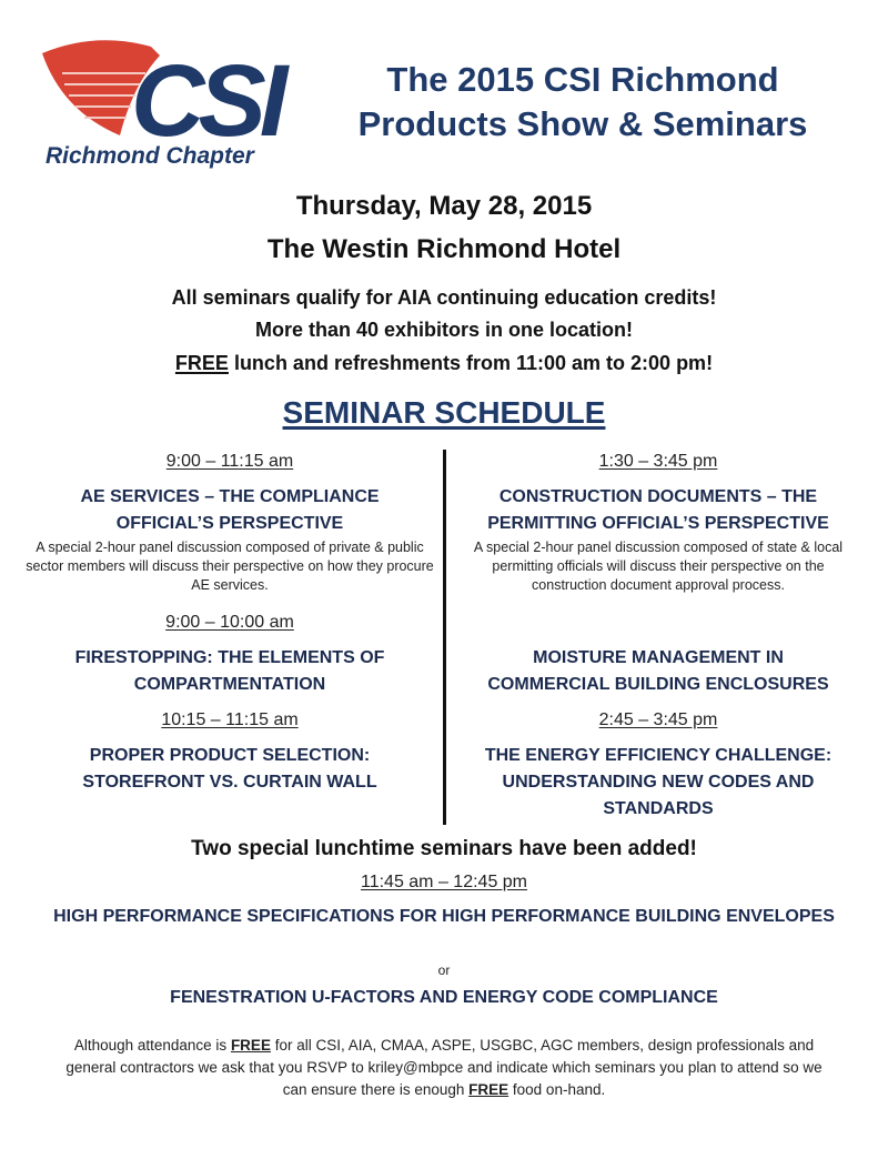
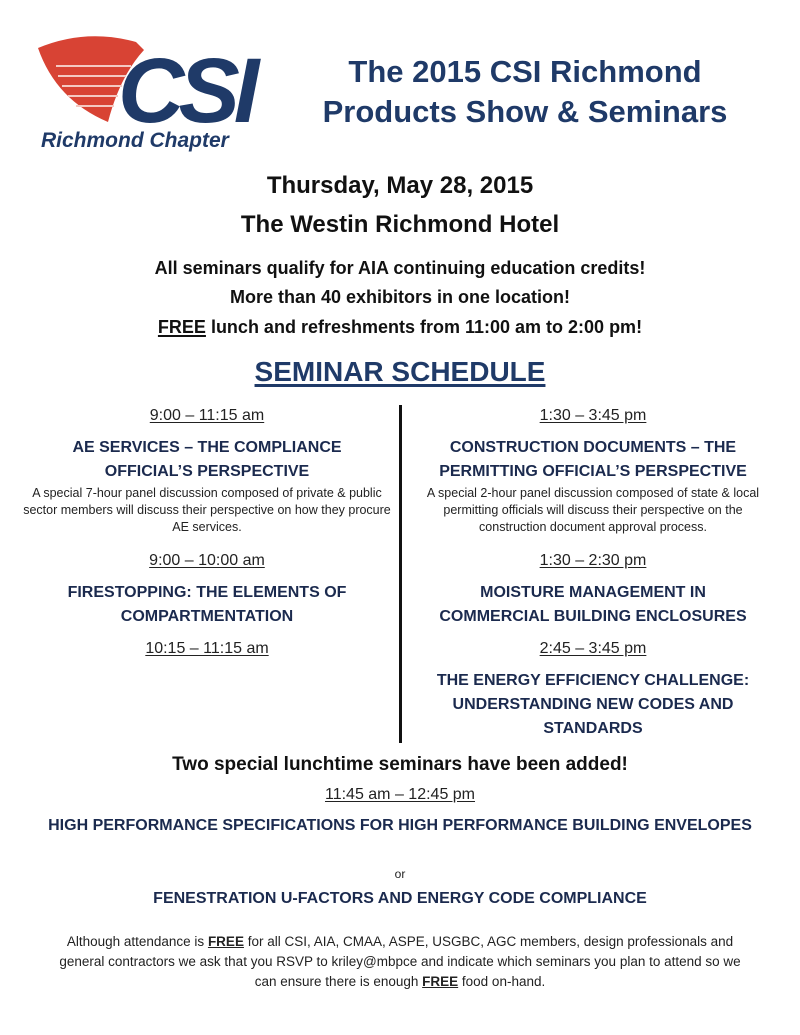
  CSI
  Richmond Chapter
  The 2015 CSI Richmond
  Products Show & Seminars
  Thursday, May 28, 2015
  The Westin Richmond Hotel
  All seminars qualify for AIA continuing education credits!
  More than 40 exhibitors in one location!
  FREE lunch and refreshments from 11:00 am to 2:00 pm!
  SEMINAR SCHEDULE
  9:00 – 11:15 am
  AE SERVICES – THE COMPLIANCE OFFICIAL’S PERSPECTIVE
- A special 2-hour panel discussion composed of private & public sector members will discuss their perspective on how they procure AE services.
+ A special 7-hour panel discussion composed of private & public sector members will discuss their perspective on how they procure AE services.
  9:00 – 10:00 am
  FIRESTOPPING: THE ELEMENTS OF COMPARTMENTATION
  10:15 – 11:15 am
- PROPER PRODUCT SELECTION: STOREFRONT VS. CURTAIN WALL
  1:30 – 3:45 pm
  CONSTRUCTION DOCUMENTS – THE PERMITTING OFFICIAL’S PERSPECTIVE
  A special 2-hour panel discussion composed of state & local permitting officials will discuss their perspective on the construction document approval process.
+ 1:30 – 2:30 pm
  MOISTURE MANAGEMENT IN COMMERCIAL BUILDING ENCLOSURES
  2:45 – 3:45 pm
  THE ENERGY EFFICIENCY CHALLENGE: UNDERSTANDING NEW CODES AND STANDARDS
  Two special lunchtime seminars have been added!
  11:45 am – 12:45 pm
  HIGH PERFORMANCE SPECIFICATIONS FOR HIGH PERFORMANCE BUILDING ENVELOPES
  or
  FENESTRATION U-FACTORS AND ENERGY CODE COMPLIANCE
  Although attendance is FREE for all CSI, AIA, CMAA, ASPE, USGBC, AGC members, design professionals and general contractors we ask that you RSVP to kriley@mbpce and indicate which seminars you plan to attend so we can ensure there is enough FREE food on-hand.
